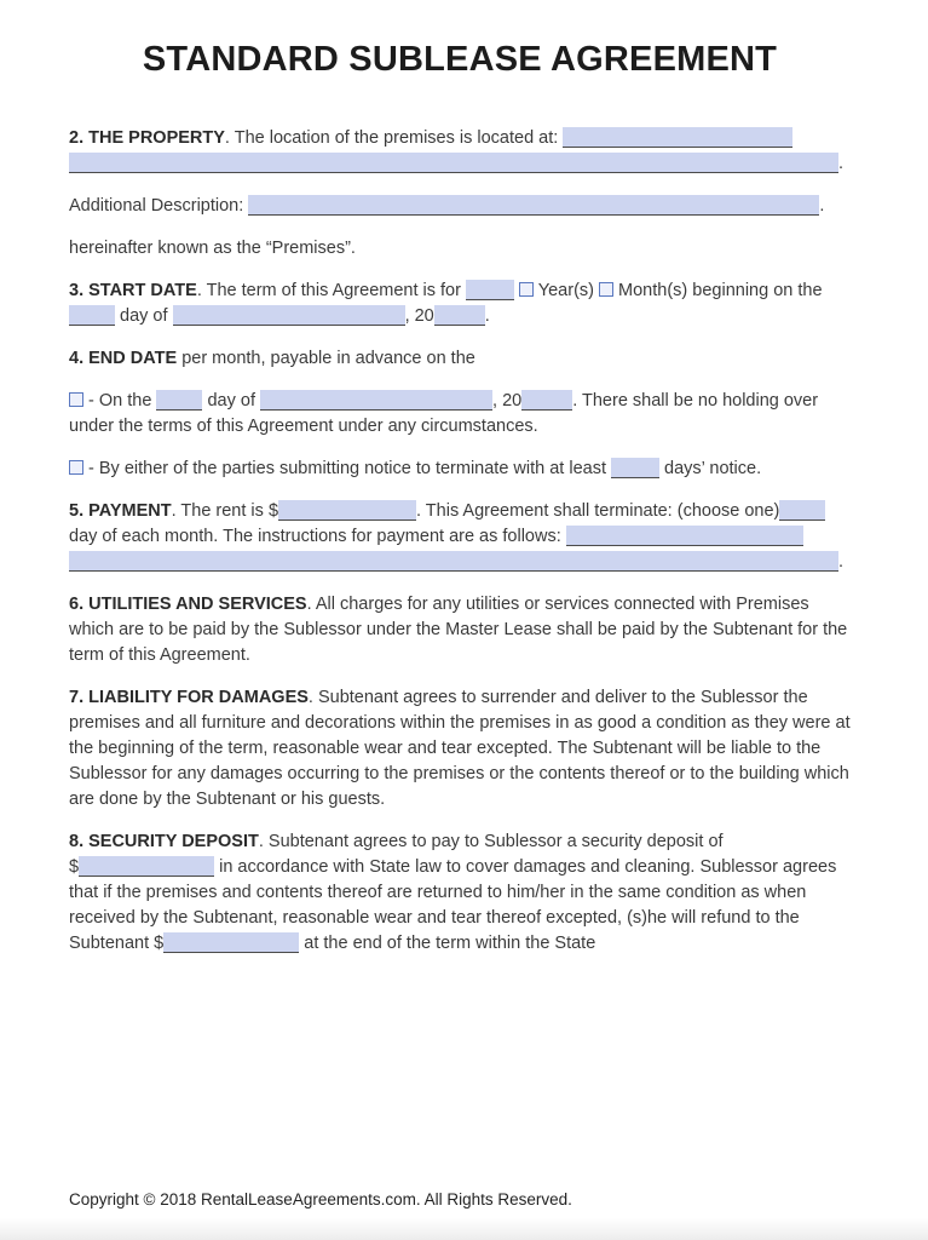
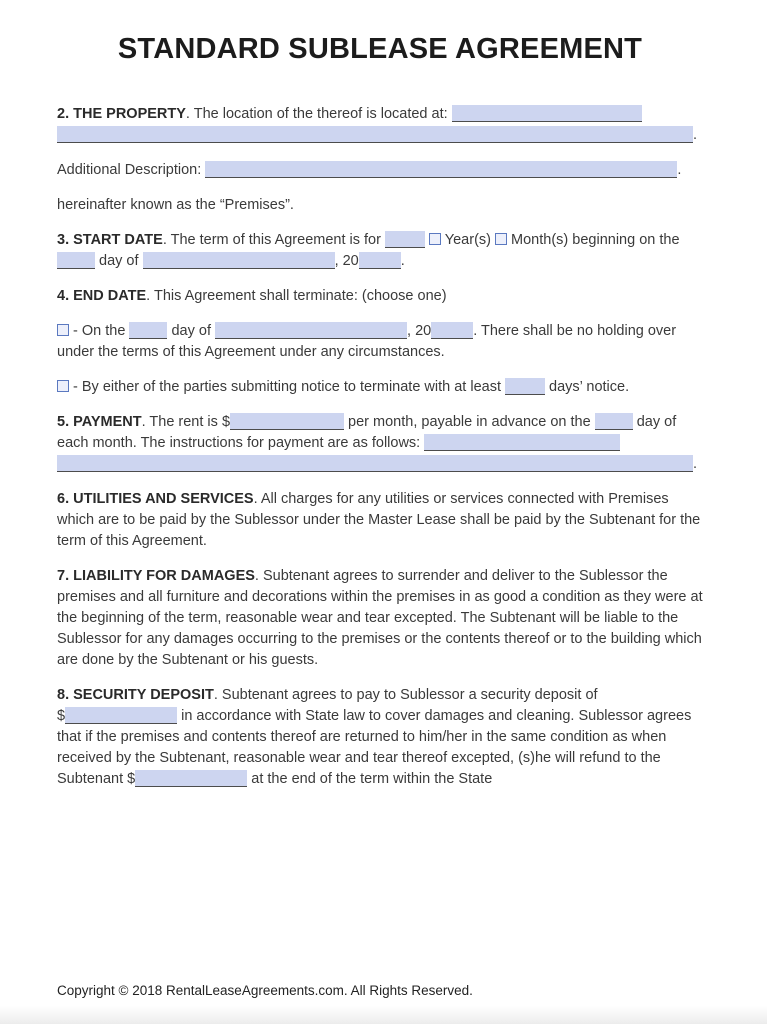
  STANDARD SUBLEASE AGREEMENT
- 2. THE PROPERTY. The location of the premises is located at: .
+ 2. THE PROPERTY. The location of the thereof is located at: .
  Additional Description: .
  hereinafter known as the “Premises”.
  3. START DATE. The term of this Agreement is for Year(s) Month(s) beginning on the day of , 20 .
- 4. END DATE per month, payable in advance on the
+ 4. END DATE. This Agreement shall terminate: (choose one)
  - On the day of , 20 . There shall be no holding over under the terms of this Agreement under any circumstances.
  - By either of the parties submitting notice to terminate with at least days’ notice.
- 5. PAYMENT. The rent is $ . This Agreement shall terminate: (choose one) day of each month. The instructions for payment are as follows: .
+ 5. PAYMENT. The rent is $ per month, payable in advance on the day of each month. The instructions for payment are as follows: .
  6. UTILITIES AND SERVICES. All charges for any utilities or services connected with Premises which are to be paid by the Sublessor under the Master Lease shall be paid by the Subtenant for the term of this Agreement.
  7. LIABILITY FOR DAMAGES. Subtenant agrees to surrender and deliver to the Sublessor the premises and all furniture and decorations within the premises in as good a condition as they were at the beginning of the term, reasonable wear and tear excepted. The Subtenant will be liable to the Sublessor for any damages occurring to the premises or the contents thereof or to the building which are done by the Subtenant or his guests.
  8. SECURITY DEPOSIT. Subtenant agrees to pay to Sublessor a security deposit of $ in accordance with State law to cover damages and cleaning. Sublessor agrees that if the premises and contents thereof are returned to him/her in the same condition as when received by the Subtenant, reasonable wear and tear thereof excepted, (s)he will refund to the Subtenant $ at the end of the term within the State
  Copyright © 2018 RentalLeaseAgreements.com. All Rights Reserved.
